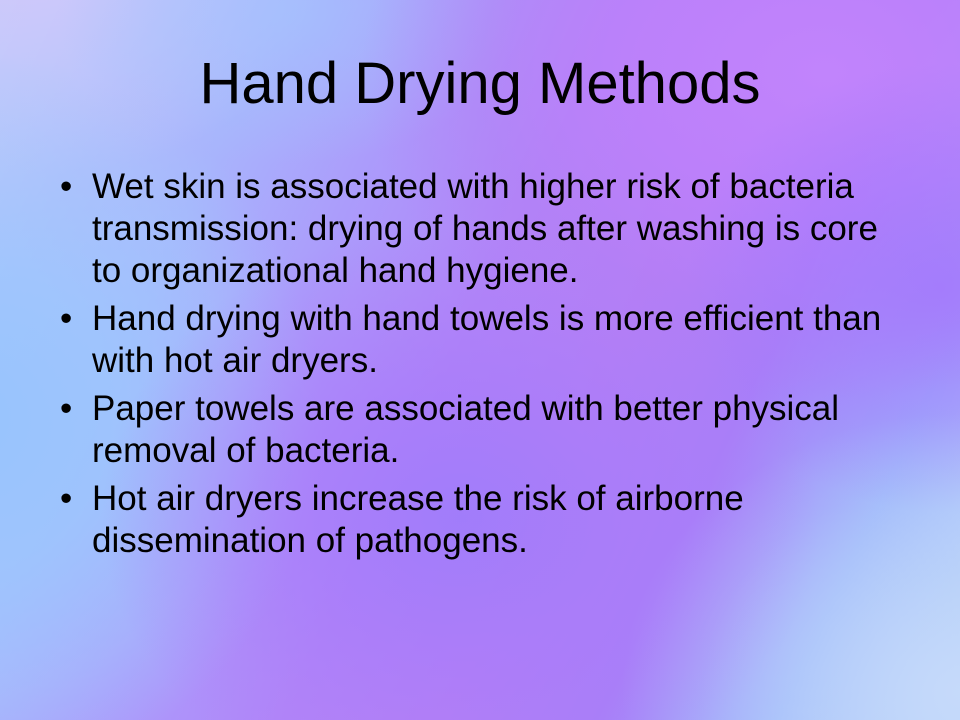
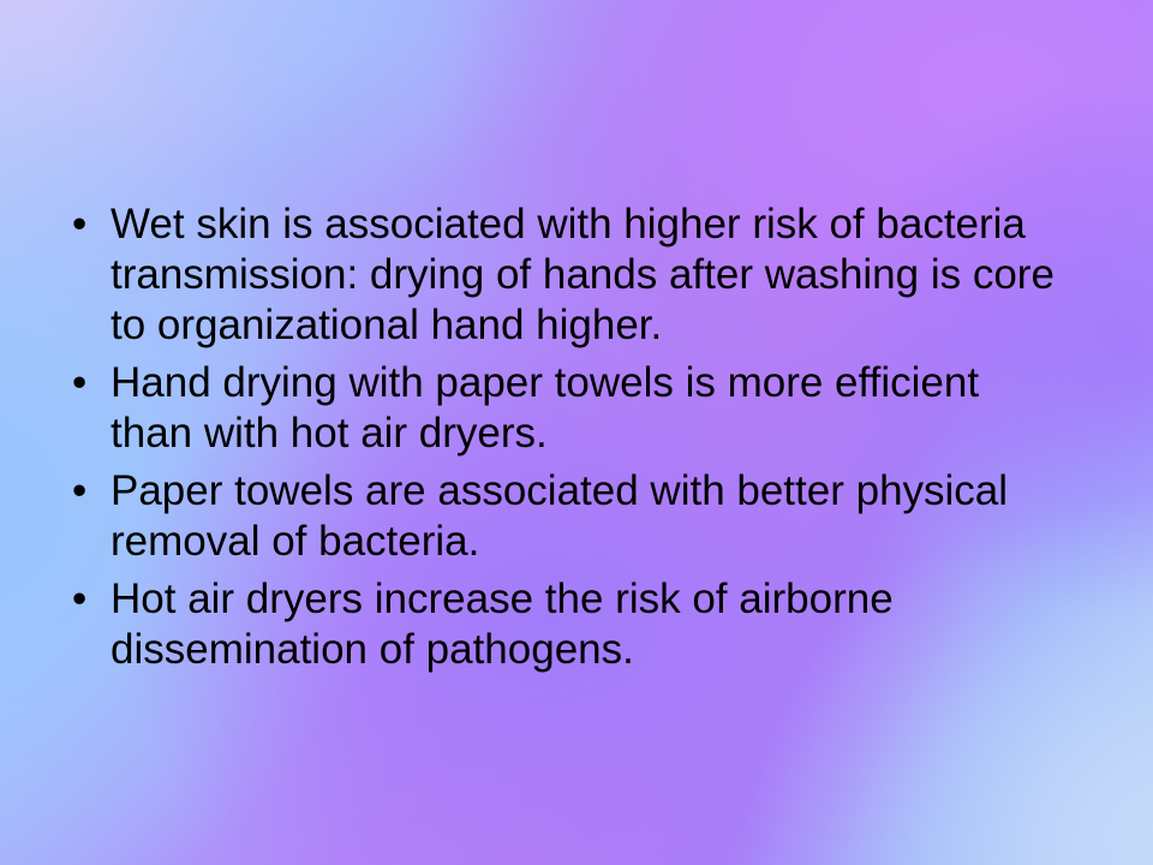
- Hand Drying Methods
  •
- Wet skin is associated with higher risk of bacteria transmission: drying of hands after washing is core to organizational hand hygiene.
+ Wet skin is associated with higher risk of bacteria transmission: drying of hands after washing is core to organizational hand higher.
  •
- Hand drying with hand towels is more efficient than with hot air dryers.
+ Hand drying with paper towels is more efficient than with hot air dryers.
  •
  Paper towels are associated with better physical removal of bacteria.
  •
  Hot air dryers increase the risk of airborne dissemination of pathogens.
